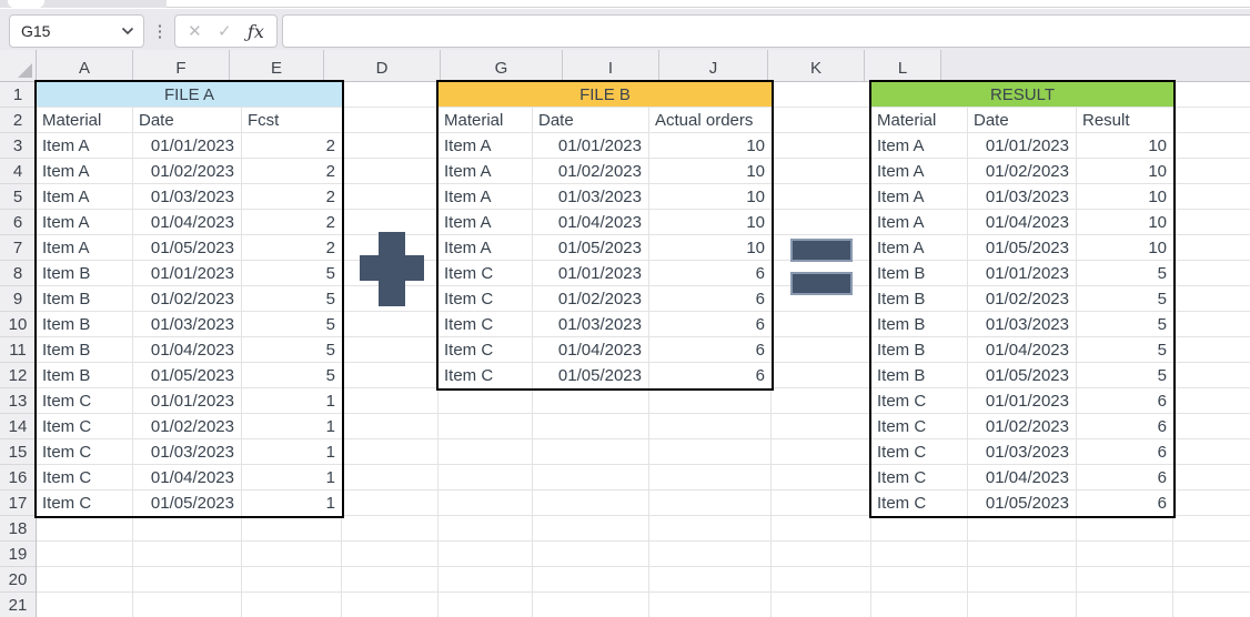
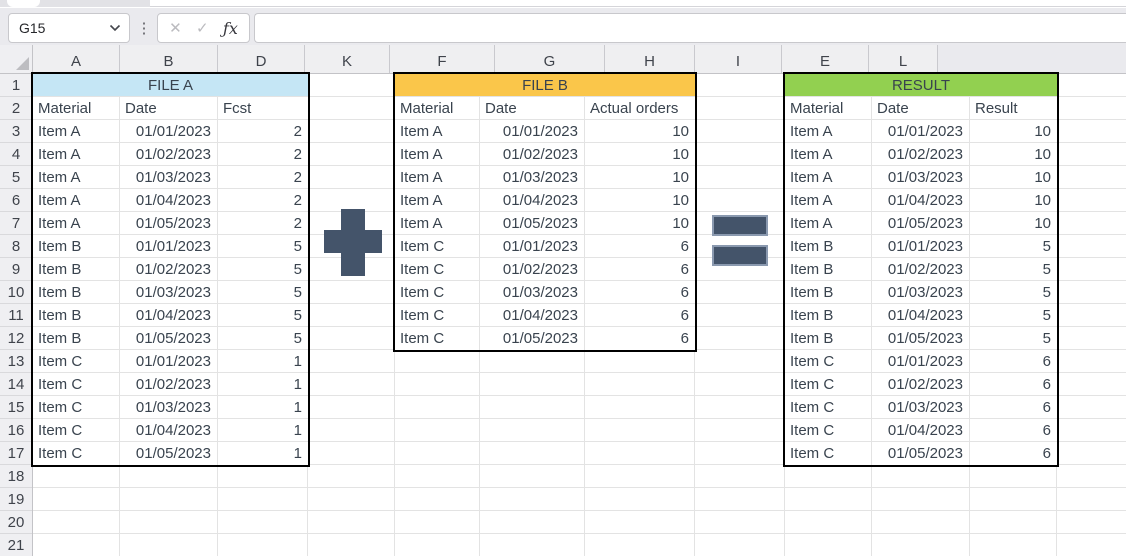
  G15
  ⋮
  ✕
  ✓
  ƒx
  A
+ B
- F
+ D
- E
+ K
- D
+ F
  G
+ H
  I
- J
- K
+ E
  L
  1
  2
  3
  4
  5
  6
  7
  8
  9
  10
  11
  12
  13
  14
  15
  16
  17
  18
  19
  20
  21
  FILE A
  Material
  Date
  Fcst
  Item A
  01/01/2023
  2
  Item A
  01/02/2023
  2
  Item A
  01/03/2023
  2
  Item A
  01/04/2023
  2
  Item A
  01/05/2023
  2
  Item B
  01/01/2023
  5
  Item B
  01/02/2023
  5
  Item B
  01/03/2023
  5
  Item B
  01/04/2023
  5
  Item B
  01/05/2023
  5
  Item C
  01/01/2023
  1
  Item C
  01/02/2023
  1
  Item C
  01/03/2023
  1
  Item C
  01/04/2023
  1
  Item C
  01/05/2023
  1
  FILE B
  Material
  Date
  Actual orders
  Item A
  01/01/2023
  10
  Item A
  01/02/2023
  10
  Item A
  01/03/2023
  10
  Item A
  01/04/2023
  10
  Item A
  01/05/2023
  10
  Item C
  01/01/2023
  6
  Item C
  01/02/2023
  6
  Item C
  01/03/2023
  6
  Item C
  01/04/2023
  6
  Item C
  01/05/2023
  6
  RESULT
  Material
  Date
  Result
  Item A
  01/01/2023
  10
  Item A
  01/02/2023
  10
  Item A
  01/03/2023
  10
  Item A
  01/04/2023
  10
  Item A
  01/05/2023
  10
  Item B
  01/01/2023
  5
  Item B
  01/02/2023
  5
  Item B
  01/03/2023
  5
  Item B
  01/04/2023
  5
  Item B
  01/05/2023
  5
  Item C
  01/01/2023
  6
  Item C
  01/02/2023
  6
  Item C
  01/03/2023
  6
  Item C
  01/04/2023
  6
  Item C
  01/05/2023
  6
